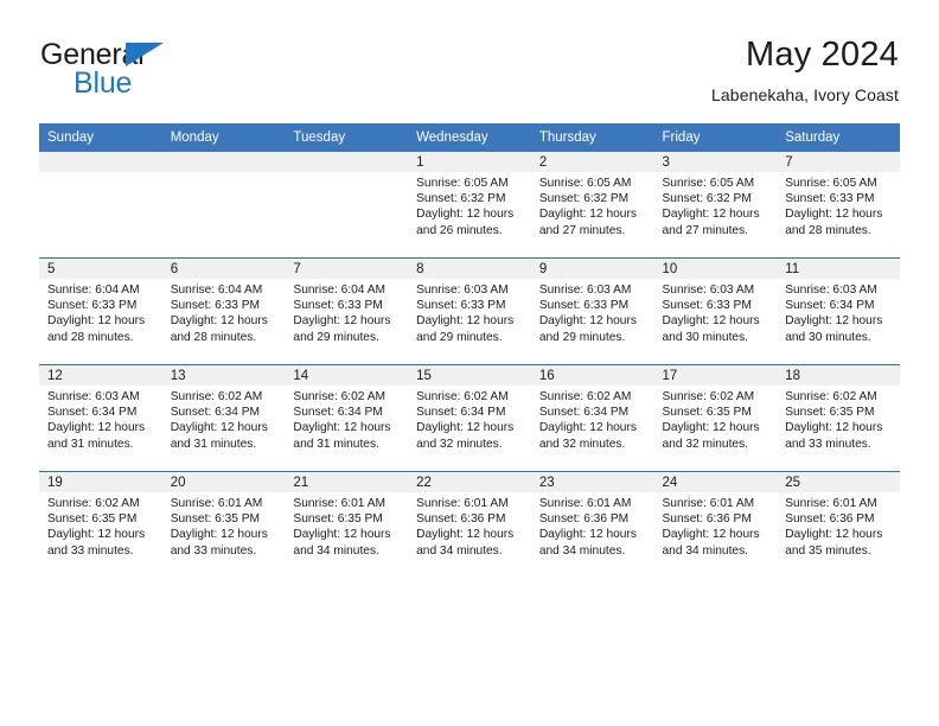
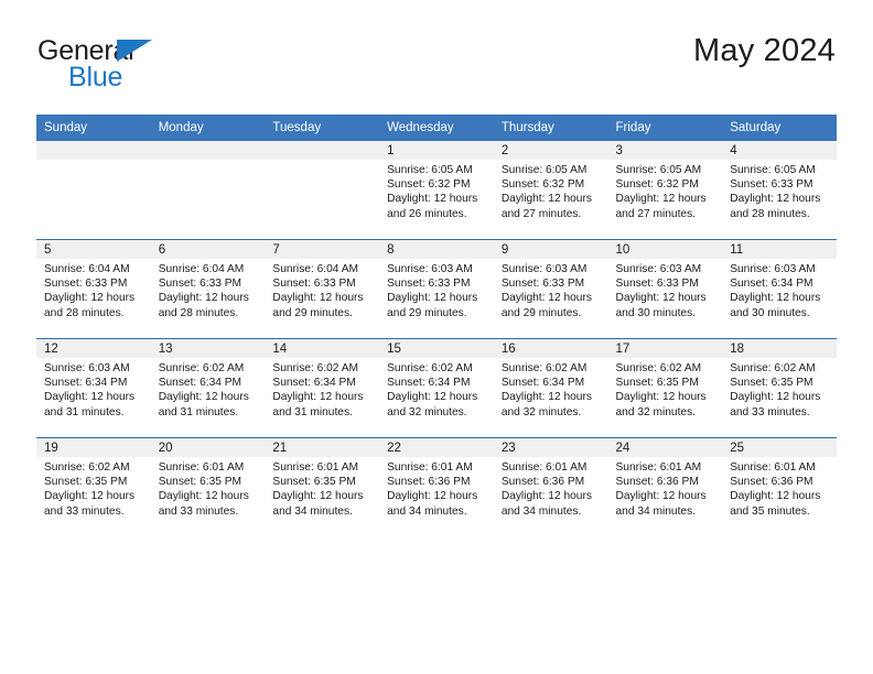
  General
  Blue
  May 2024
- Labenekaha, Ivory Coast
  Sunday	Monday	Tuesday	Wednesday	Thursday	Friday	Saturday
- 			1 Sunrise: 6:05 AM Sunset: 6:32 PM Daylight: 12 hours and 26 minutes.	2 Sunrise: 6:05 AM Sunset: 6:32 PM Daylight: 12 hours and 27 minutes.	3 Sunrise: 6:05 AM Sunset: 6:32 PM Daylight: 12 hours and 27 minutes.	7 Sunrise: 6:05 AM Sunset: 6:33 PM Daylight: 12 hours and 28 minutes.
+ 			1 Sunrise: 6:05 AM Sunset: 6:32 PM Daylight: 12 hours and 26 minutes.	2 Sunrise: 6:05 AM Sunset: 6:32 PM Daylight: 12 hours and 27 minutes.	3 Sunrise: 6:05 AM Sunset: 6:32 PM Daylight: 12 hours and 27 minutes.	4 Sunrise: 6:05 AM Sunset: 6:33 PM Daylight: 12 hours and 28 minutes.
  5 Sunrise: 6:04 AM Sunset: 6:33 PM Daylight: 12 hours and 28 minutes.	6 Sunrise: 6:04 AM Sunset: 6:33 PM Daylight: 12 hours and 28 minutes.	7 Sunrise: 6:04 AM Sunset: 6:33 PM Daylight: 12 hours and 29 minutes.	8 Sunrise: 6:03 AM Sunset: 6:33 PM Daylight: 12 hours and 29 minutes.	9 Sunrise: 6:03 AM Sunset: 6:33 PM Daylight: 12 hours and 29 minutes.	10 Sunrise: 6:03 AM Sunset: 6:33 PM Daylight: 12 hours and 30 minutes.	11 Sunrise: 6:03 AM Sunset: 6:34 PM Daylight: 12 hours and 30 minutes.
  12 Sunrise: 6:03 AM Sunset: 6:34 PM Daylight: 12 hours and 31 minutes.	13 Sunrise: 6:02 AM Sunset: 6:34 PM Daylight: 12 hours and 31 minutes.	14 Sunrise: 6:02 AM Sunset: 6:34 PM Daylight: 12 hours and 31 minutes.	15 Sunrise: 6:02 AM Sunset: 6:34 PM Daylight: 12 hours and 32 minutes.	16 Sunrise: 6:02 AM Sunset: 6:34 PM Daylight: 12 hours and 32 minutes.	17 Sunrise: 6:02 AM Sunset: 6:35 PM Daylight: 12 hours and 32 minutes.	18 Sunrise: 6:02 AM Sunset: 6:35 PM Daylight: 12 hours and 33 minutes.
  19 Sunrise: 6:02 AM Sunset: 6:35 PM Daylight: 12 hours and 33 minutes.	20 Sunrise: 6:01 AM Sunset: 6:35 PM Daylight: 12 hours and 33 minutes.	21 Sunrise: 6:01 AM Sunset: 6:35 PM Daylight: 12 hours and 34 minutes.	22 Sunrise: 6:01 AM Sunset: 6:36 PM Daylight: 12 hours and 34 minutes.	23 Sunrise: 6:01 AM Sunset: 6:36 PM Daylight: 12 hours and 34 minutes.	24 Sunrise: 6:01 AM Sunset: 6:36 PM Daylight: 12 hours and 34 minutes.	25 Sunrise: 6:01 AM Sunset: 6:36 PM Daylight: 12 hours and 35 minutes.
